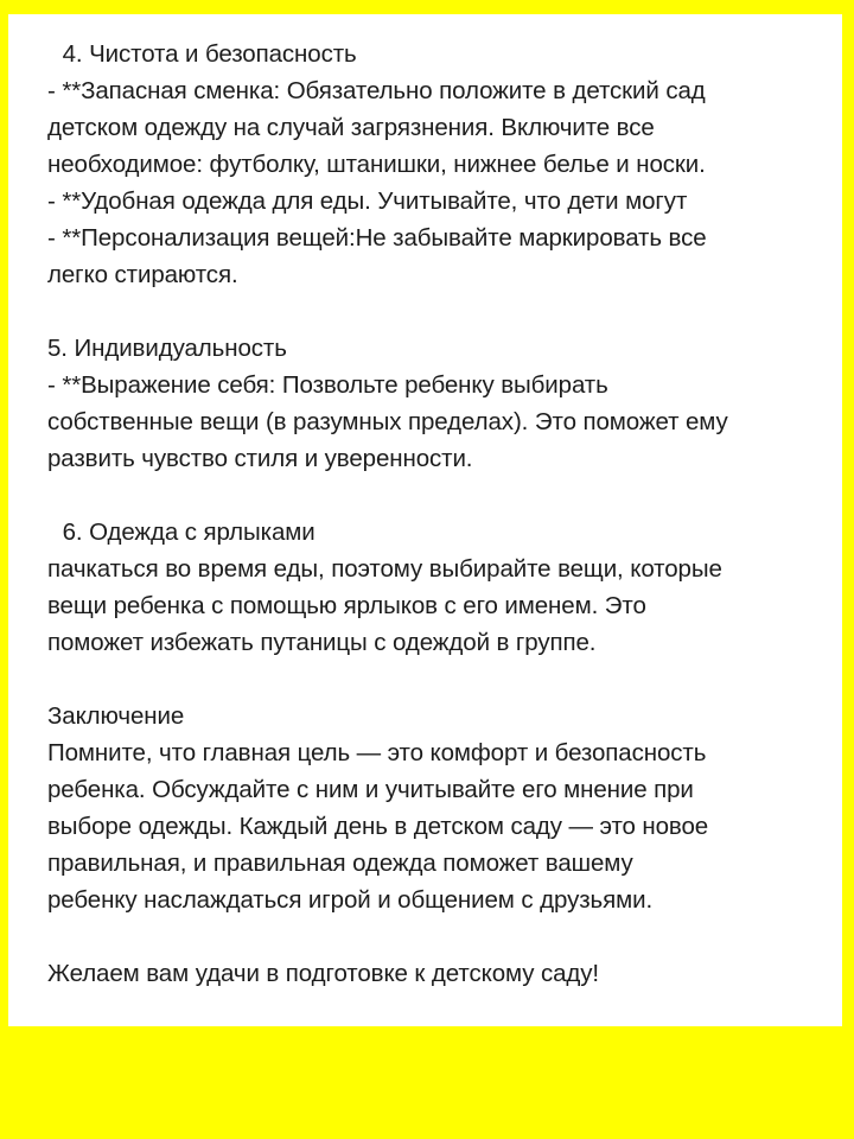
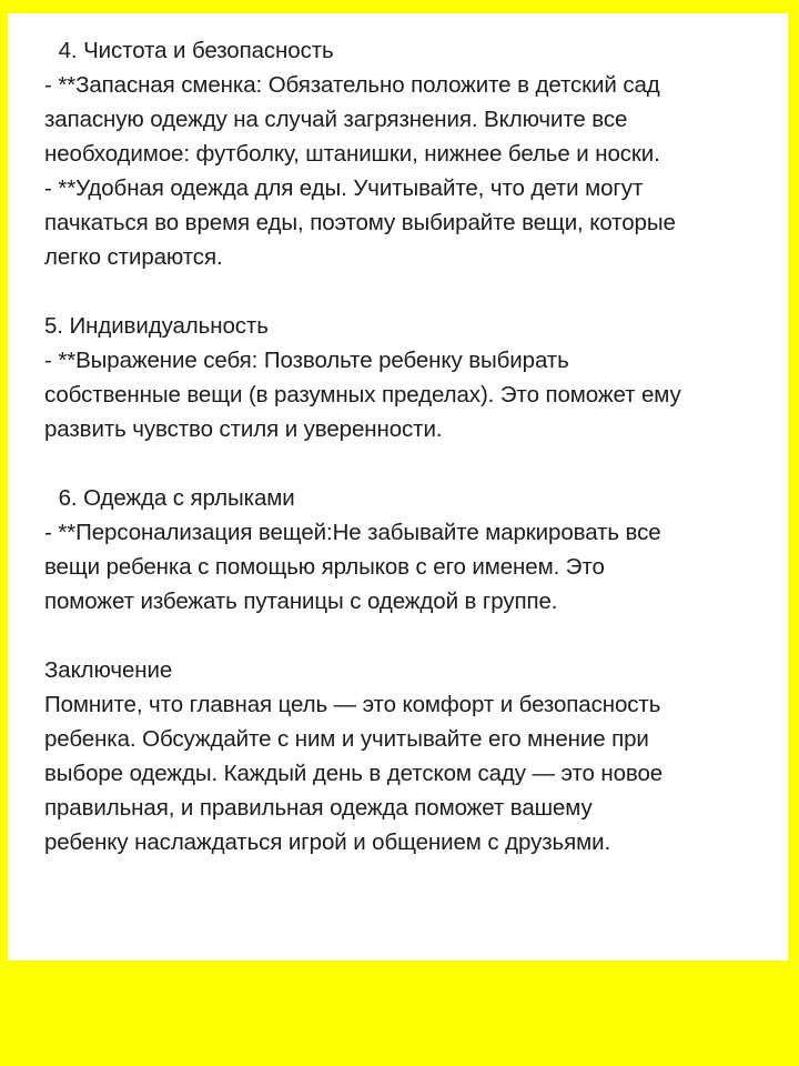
  4. Чистота и безопасность
  - **Запасная сменка: Обязательно положите в детский сад
- детском одежду на случай загрязнения. Включите все
+ запасную одежду на случай загрязнения. Включите все
  необходимое: футболку, штанишки, нижнее белье и носки.
  - **Удобная одежда для еды. Учитывайте, что дети могут
- - **Персонализация вещей:Не забывайте маркировать все
+ пачкаться во время еды, поэтому выбирайте вещи, которые
  легко стираются.
  5. Индивидуальность
  - **Выражение себя: Позвольте ребенку выбирать
  собственные вещи (в разумных пределах). Это поможет ему
  развить чувство стиля и уверенности.
  6. Одежда с ярлыками
- пачкаться во время еды, поэтому выбирайте вещи, которые
+ - **Персонализация вещей:Не забывайте маркировать все
  вещи ребенка с помощью ярлыков с его именем. Это
  поможет избежать путаницы с одеждой в группе.
  Заключение
  Помните, что главная цель — это комфорт и безопасность
  ребенка. Обсуждайте с ним и учитывайте его мнение при
  выборе одежды. Каждый день в детском саду — это новое
  правильная, и правильная одежда поможет вашему
  ребенку наслаждаться игрой и общением с друзьями.
- Желаем вам удачи в подготовке к детскому саду!
